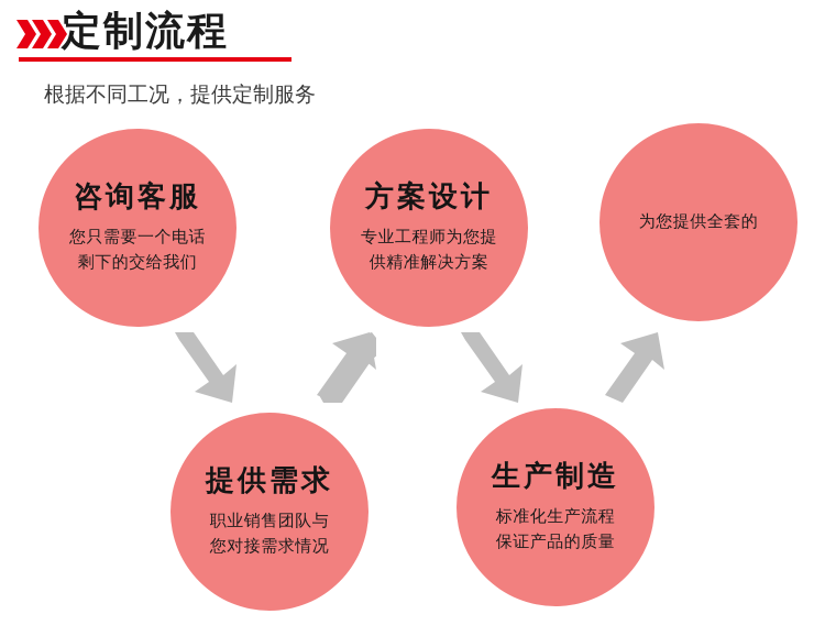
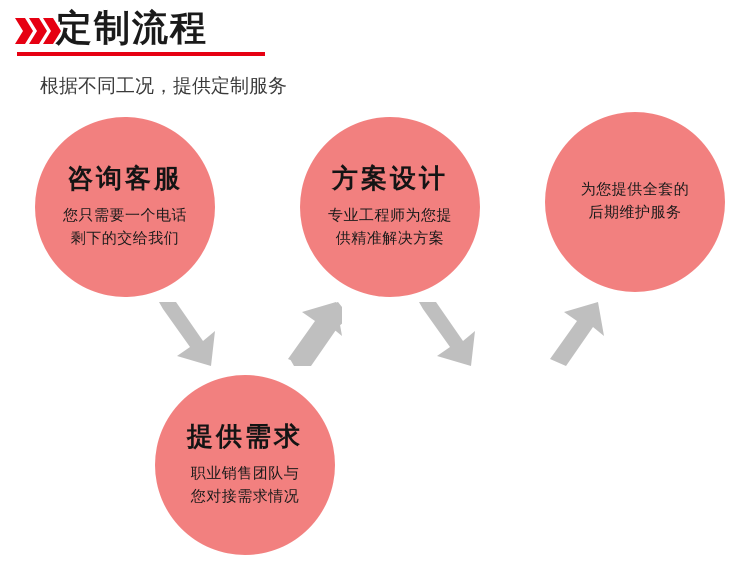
  定制流程
  根据不同工况，提供定制服务
  咨询客服
  您只需要一个电话
  剩下的交给我们
  方案设计
  专业工程师为您提
  供精准解决方案
  为您提供全套的
+ 后期维护服务
  提供需求
  职业销售团队与
  您对接需求情况
- 生产制造
- 标准化生产流程
- 保证产品的质量
